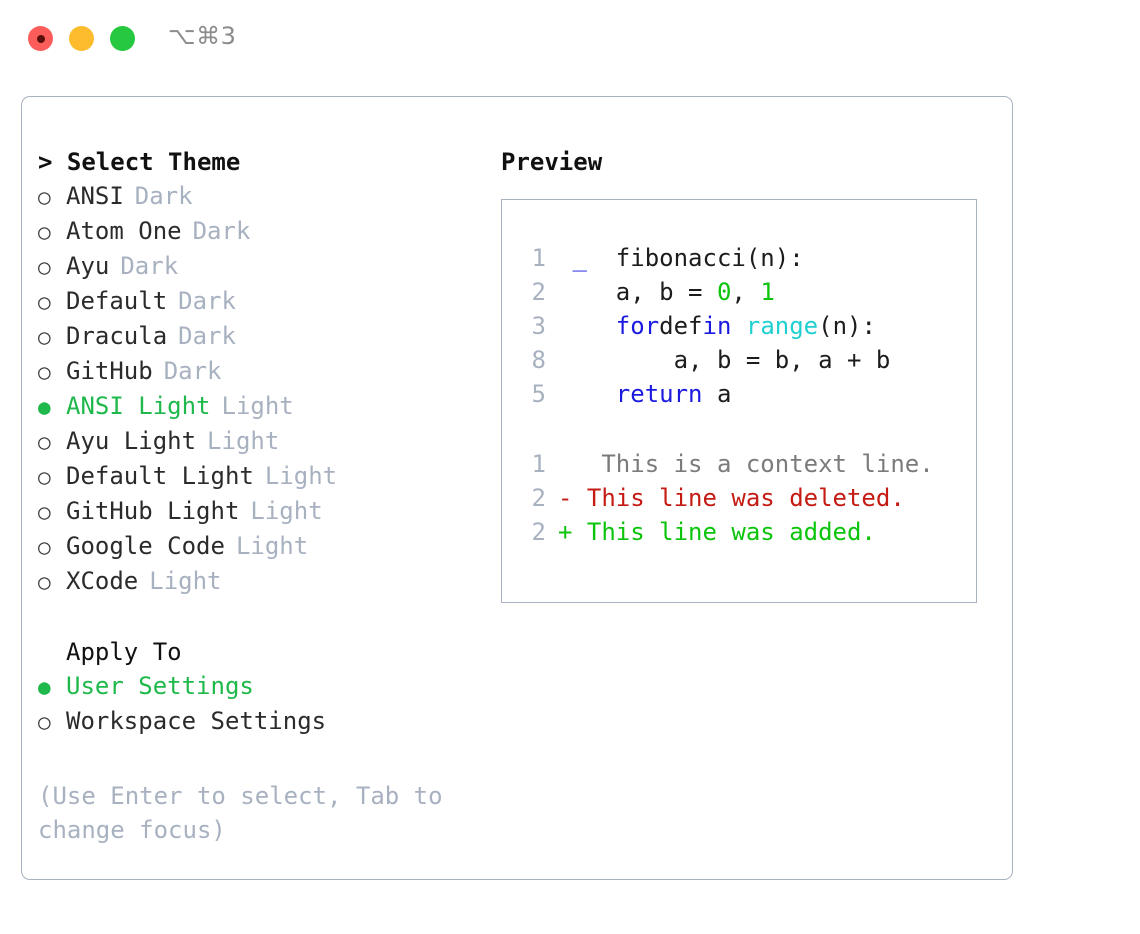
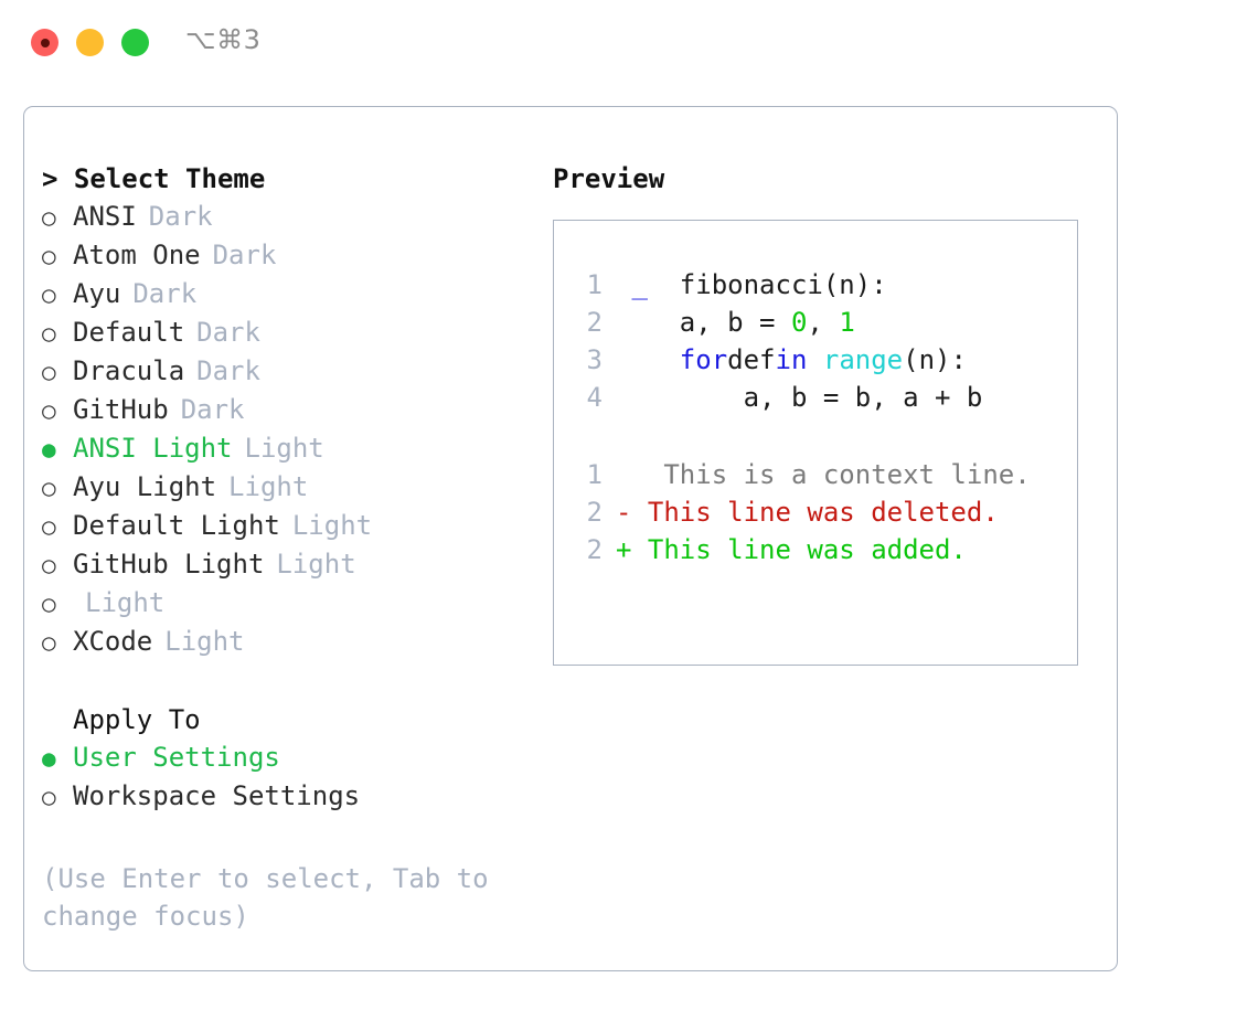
  ⌥⌘3
  > Select Theme
  ○
  ANSI
  Dark
  ○
  Atom One
  Dark
  ○
  Ayu
  Dark
  ○
  Default
  Dark
  ○
  Dracula
  Dark
  ○
  GitHub
  Dark
  ●
  ANSI Light
  Light
  ○
  Ayu Light
  Light
  ○
  Default Light
  Light
  ○
  GitHub Light
  Light
  ○
- Google Code
  Light
  ○
  XCode
  Light
  Apply To
  ●
  User Settings
  ○
  Workspace Settings
  (Use Enter to select, Tab to change focus)
  Preview
  1
  _ fibonacci(n):
  2
  a, b = 0, 1
  3
  fordefin range(n):
- 8
+ 4
  a, b = b, a + b
- 5
- return a
  1
  This is a context line.
  2
  - This line was deleted.
  2
  + This line was added.
